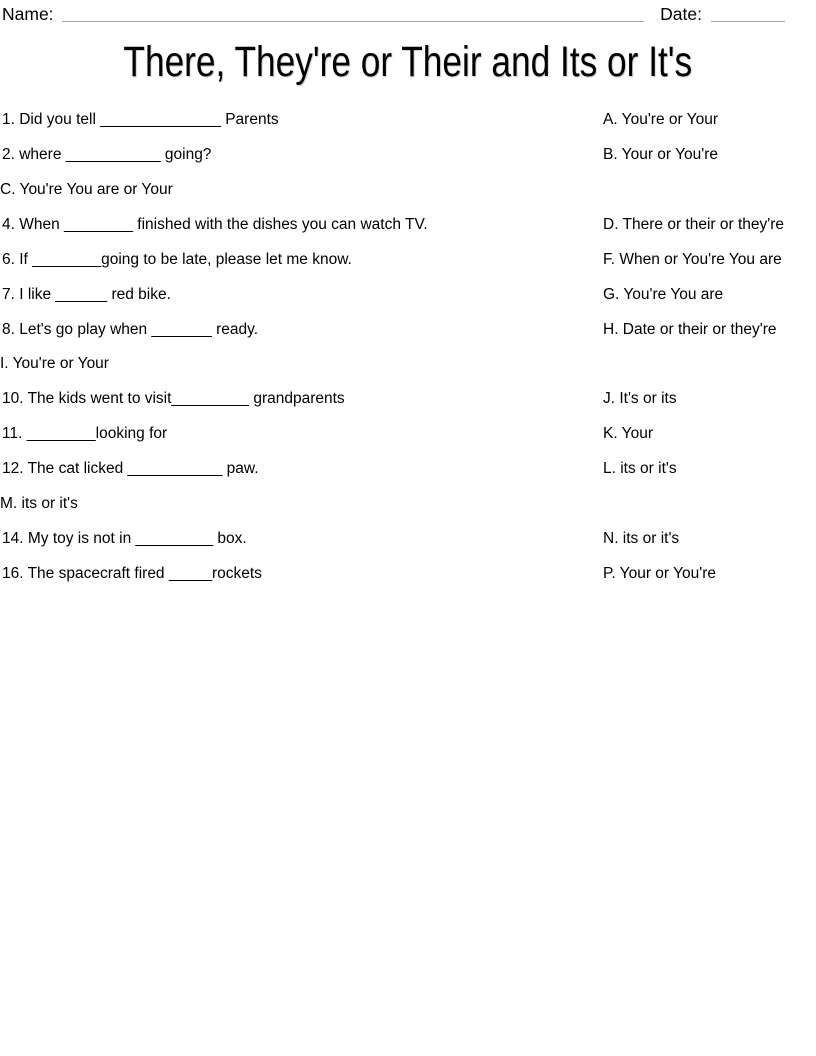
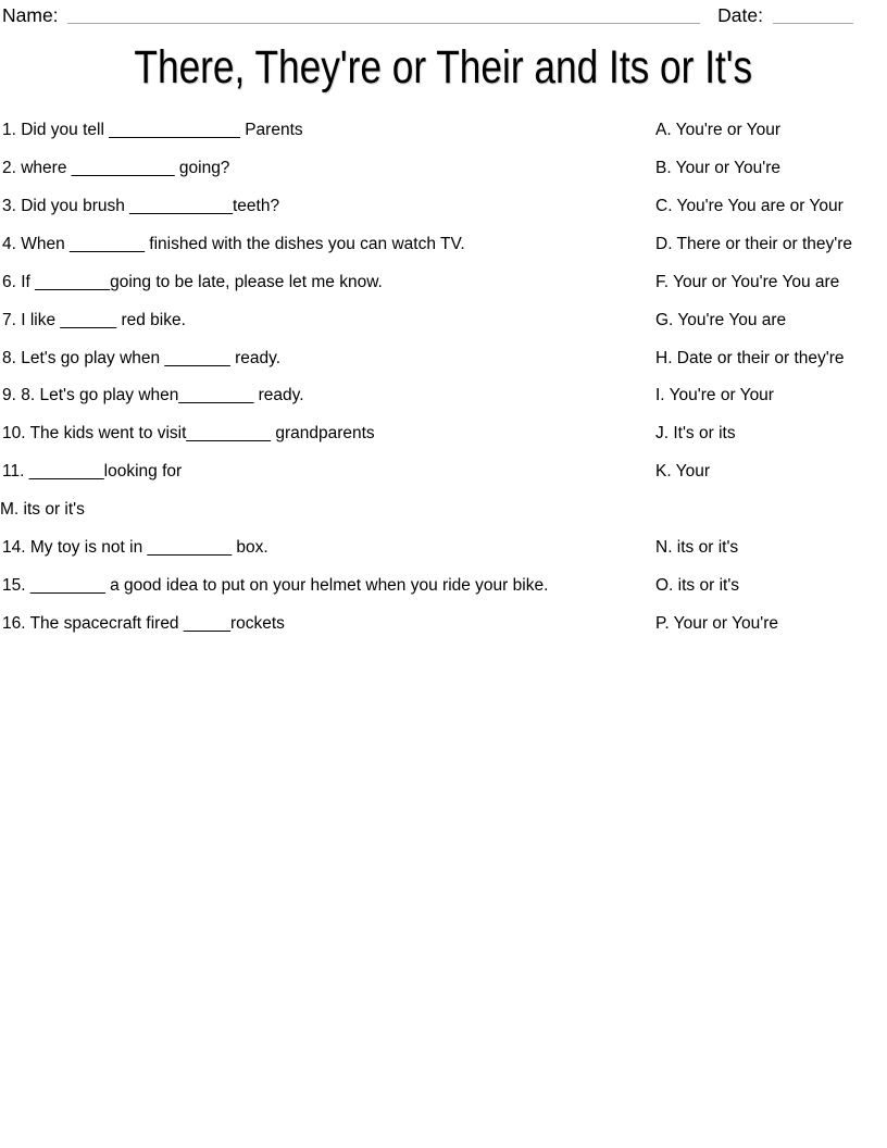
  Name:
  Date:
  There, They're or Their and Its or It's
  1. Did you tell ______________ Parents
  A. You're or Your
  2. where ___________ going?
  B. Your or You're
+ 3. Did you brush ___________teeth?
  C. You're You are or Your
  4. When ________ finished with the dishes you can watch TV.
  D. There or their or they're
  6. If ________going to be late, please let me know.
- F. When or You're You are
+ F. Your or You're You are
  7. I like ______ red bike.
  G. You're You are
  8. Let's go play when _______ ready.
  H. Date or their or they're
+ 9. 8. Let's go play when________ ready.
  I. You're or Your
  10. The kids went to visit_________ grandparents
  J. It's or its
  11. ________looking for
  K. Your
- 12. The cat licked ___________ paw.
- L. its or it's
  M. its or it's
  14. My toy is not in _________ box.
  N. its or it's
+ 15. ________ a good idea to put on your helmet when you ride your bike.
+ O. its or it's
  16. The spacecraft fired _____rockets
  P. Your or You're
